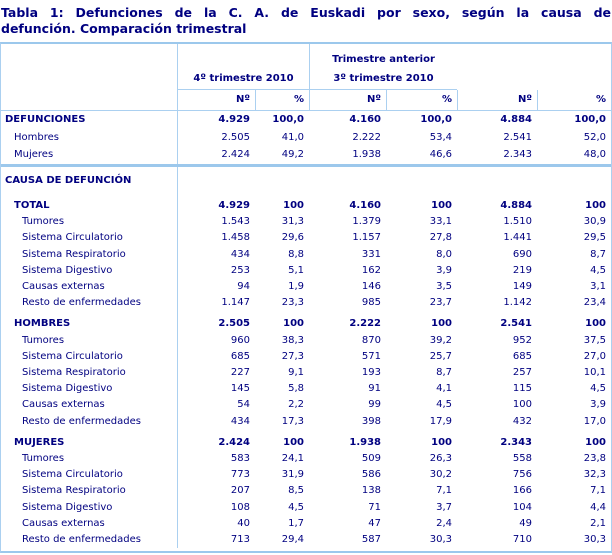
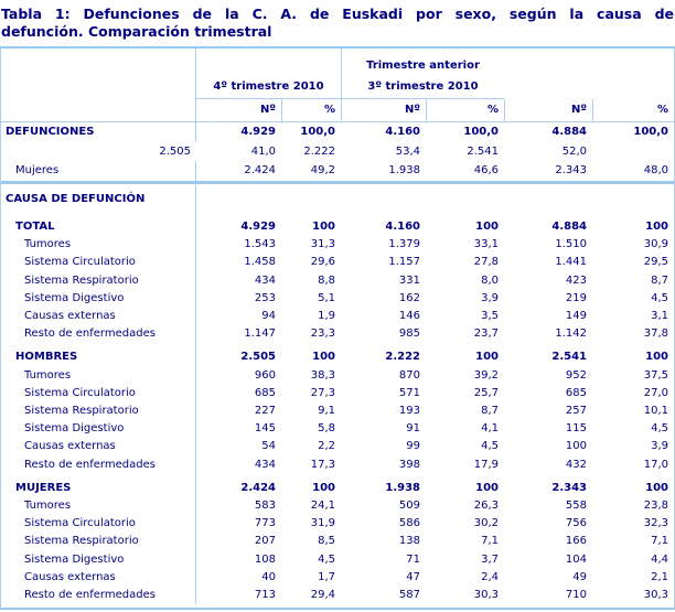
  Tabla 1: Defunciones de la C. A. de Euskadi por sexo, según la causa de
  defunción. Comparación trimestral
  4º trimestre 2010
  Trimestre anterior
  3º trimestre 2010
  Nº
  %
  Nº
  %
  Nº
  %
  DEFUNCIONES
  4.929
  100,0
  4.160
  100,0
  4.884
  100,0
- Hombres
  2.505
  41,0
  2.222
  53,4
  2.541
  52,0
  Mujeres
  2.424
  49,2
  1.938
  46,6
  2.343
  48,0
  CAUSA DE DEFUNCIÓN
  TOTAL
  4.929
  100
  4.160
  100
  4.884
  100
  Tumores
  1.543
  31,3
  1.379
  33,1
  1.510
  30,9
  Sistema Circulatorio
  1.458
  29,6
  1.157
  27,8
  1.441
  29,5
  Sistema Respiratorio
  434
  8,8
  331
  8,0
- 690
+ 423
  8,7
  Sistema Digestivo
  253
  5,1
  162
  3,9
  219
  4,5
  Causas externas
  94
  1,9
  146
  3,5
  149
  3,1
  Resto de enfermedades
  1.147
  23,3
  985
  23,7
  1.142
- 23,4
+ 37,8
  HOMBRES
  2.505
  100
  2.222
  100
  2.541
  100
  Tumores
  960
  38,3
  870
  39,2
  952
  37,5
  Sistema Circulatorio
  685
  27,3
  571
  25,7
  685
  27,0
  Sistema Respiratorio
  227
  9,1
  193
  8,7
  257
  10,1
  Sistema Digestivo
  145
  5,8
  91
  4,1
  115
  4,5
  Causas externas
  54
  2,2
  99
  4,5
  100
  3,9
  Resto de enfermedades
  434
  17,3
  398
  17,9
  432
  17,0
  MUJERES
  2.424
  100
  1.938
  100
  2.343
  100
  Tumores
  583
  24,1
  509
  26,3
  558
  23,8
  Sistema Circulatorio
  773
  31,9
  586
  30,2
  756
  32,3
  Sistema Respiratorio
  207
  8,5
  138
  7,1
  166
  7,1
  Sistema Digestivo
  108
  4,5
  71
  3,7
  104
  4,4
  Causas externas
  40
  1,7
  47
  2,4
  49
  2,1
  Resto de enfermedades
  713
  29,4
  587
  30,3
  710
  30,3
